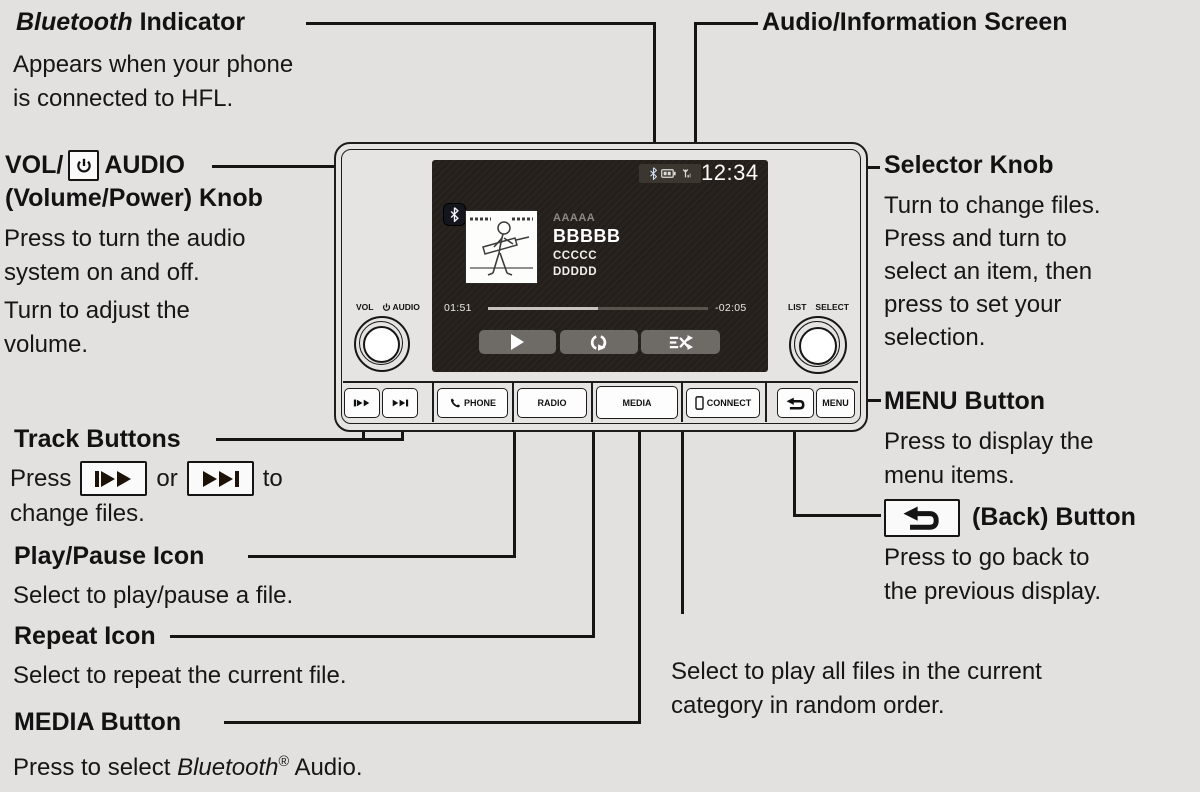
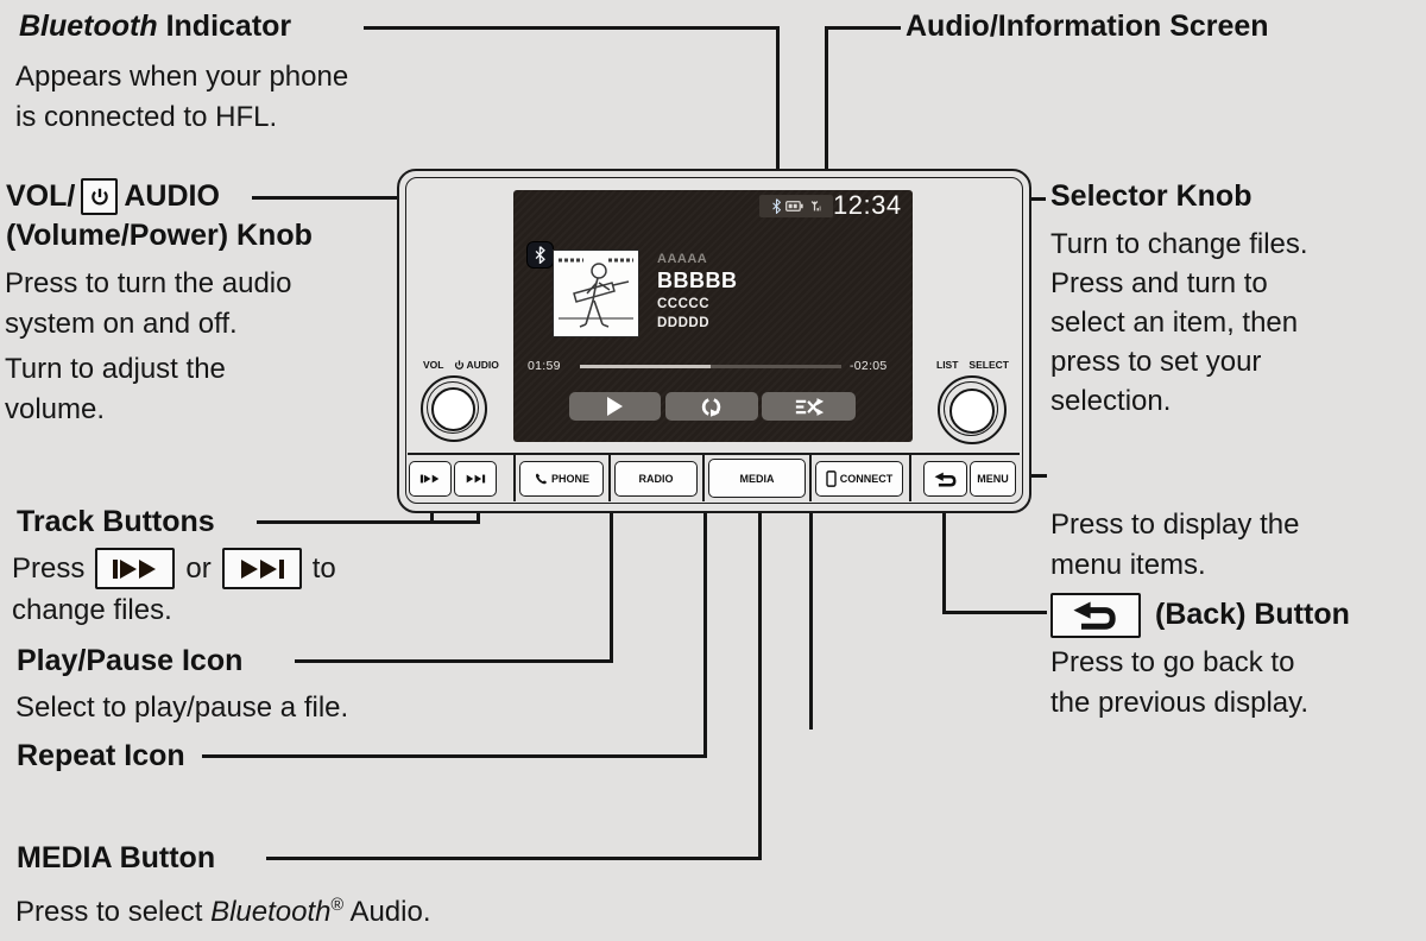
  Bluetooth Indicator
  Appears when your phone
  is connected to HFL.
  Audio/Information Screen
  VOL/
  AUDIO
  (Volume/Power) Knob
  Press to turn the audio
  system on and off.
  Turn to adjust the
  volume.
  Selector Knob
  Turn to change files.
  Press and turn to
  select an item, then
  press to set your
  selection.
- MENU Button
  Press to display the
  menu items.
  (Back) Button
  Press to go back to
  the previous display.
  Track Buttons
  Press
  or
  to
  change files.
  Play/Pause Icon
  Select to play/pause a file.
  Repeat Icon
- Select to repeat the current file.
  MEDIA Button
  Press to select Bluetooth® Audio.
- Select to play all files in the current
- category in random order.
  PHONE
  RADIO
  MEDIA
  CONNECT
  MENU
  VOL
  AUDIO
  LIST
  SELECT
  12:34
  AAAAA
  BBBBB
  CCCCC
  DDDDD
- 01:51
+ 01:59
  -02:05
